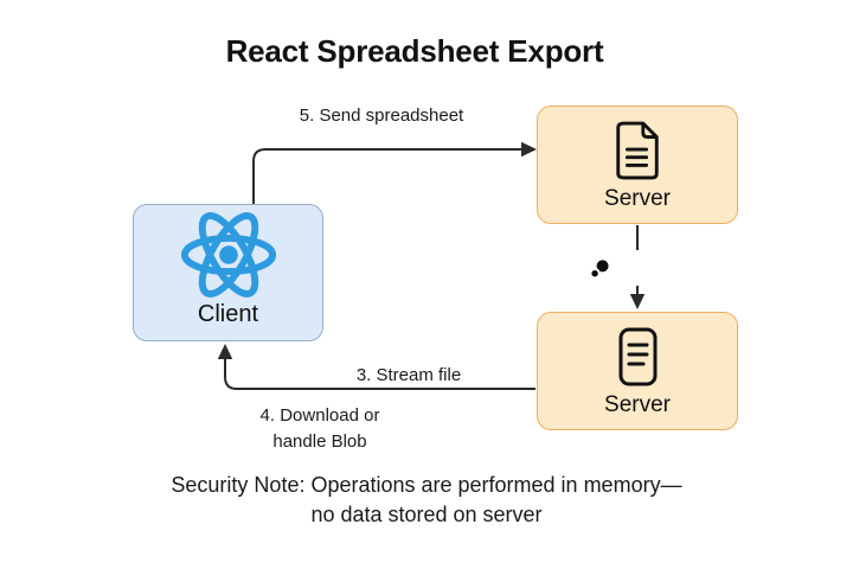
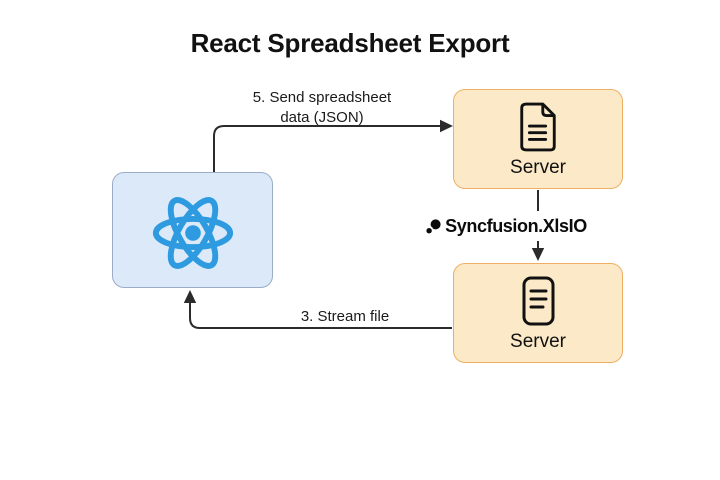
  React Spreadsheet Export
- Client
  Server
  Server
  5. Send spreadsheet
+ data (JSON)
+ Syncfusion.XlsIO
  3. Stream file
- 4. Download or
- handle Blob
- Security Note: Operations are performed in memory—
- no data stored on server
